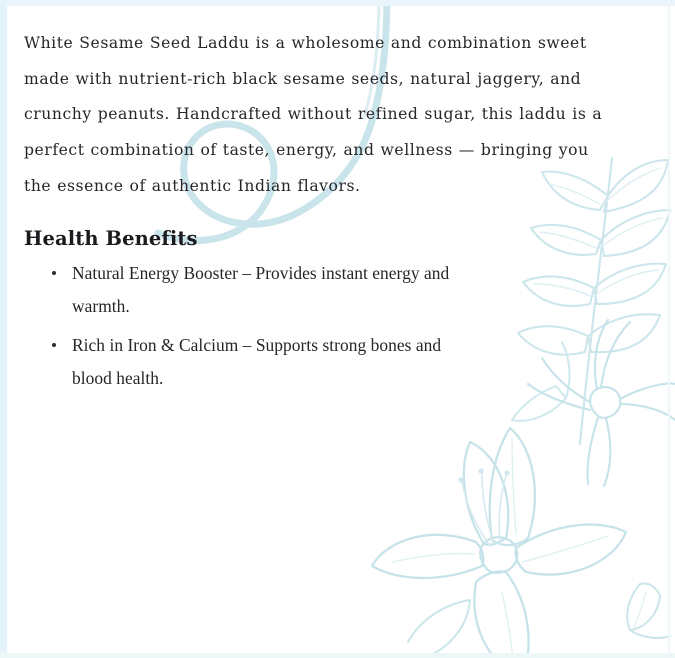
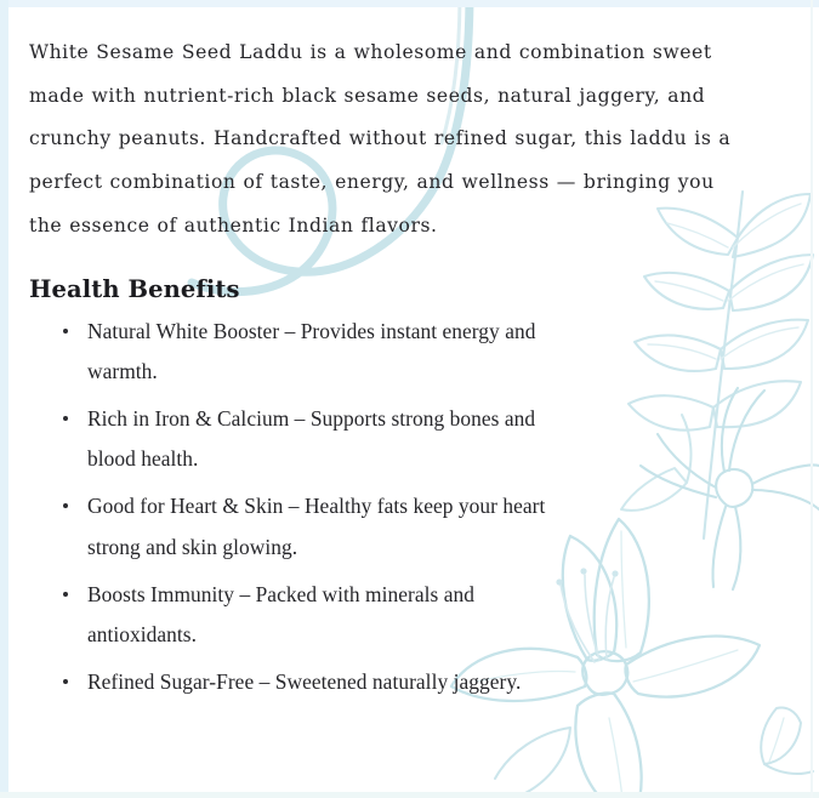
  White Sesame Seed Laddu is a wholesome and combination sweet made with nutrient-rich black sesame seeds, natural jaggery, and crunchy peanuts. Handcrafted without refined sugar, this laddu is a perfect combination of taste, energy, and wellness — bringing you the essence of authentic Indian flavors.
  Health Benefits
- Natural Energy Booster – Provides instant energy and warmth.
+ Natural White Booster – Provides instant energy and warmth.
  Rich in Iron & Calcium – Supports strong bones and blood health.
+ Good for Heart & Skin – Healthy fats keep your heart strong and skin glowing.
+ Boosts Immunity – Packed with minerals and antioxidants.
+ Refined Sugar-Free – Sweetened naturally jaggery.
